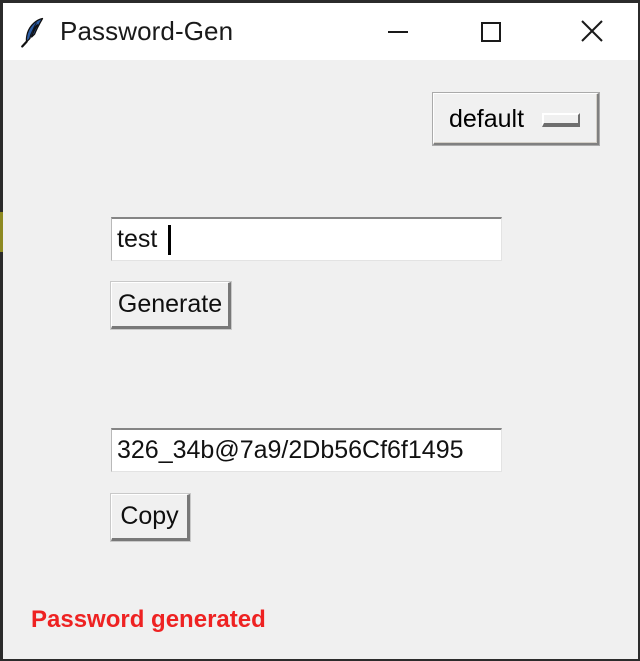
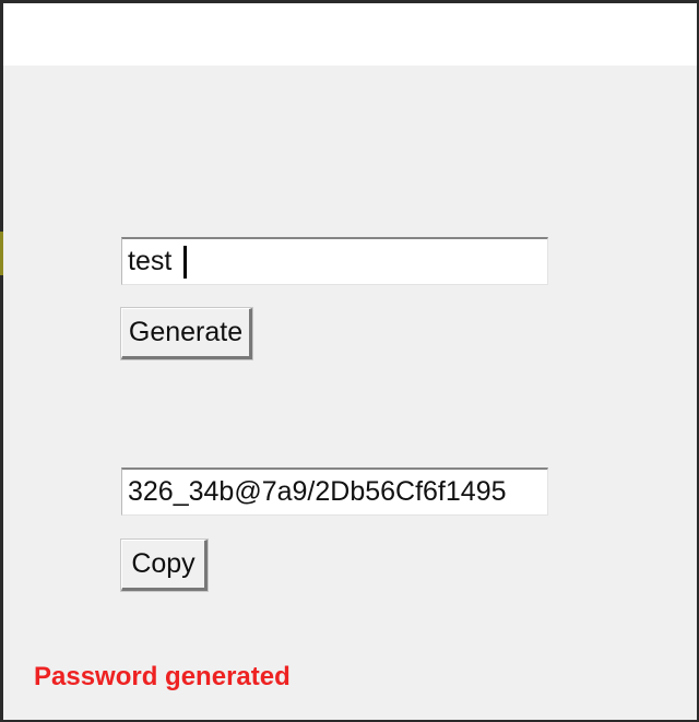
- Password-Gen
- default
  test
  Generate
  326_34b@7a9/2Db56Cf6f1495
  Copy
  Password generated
